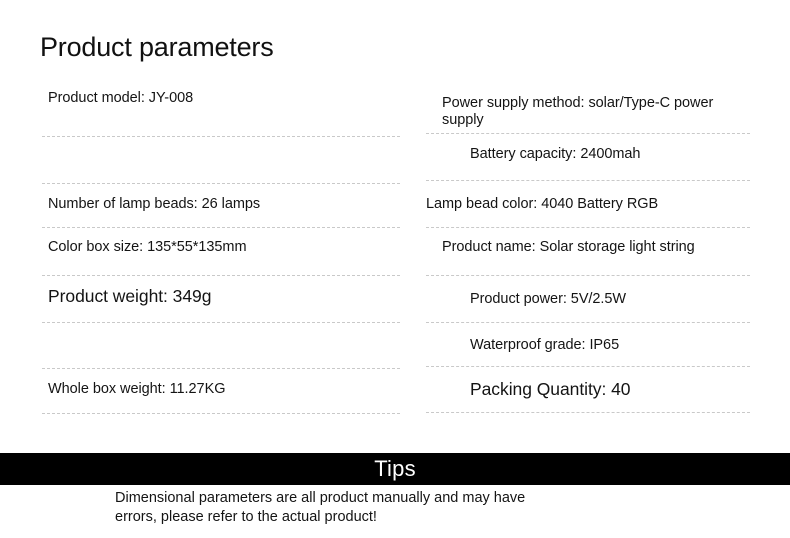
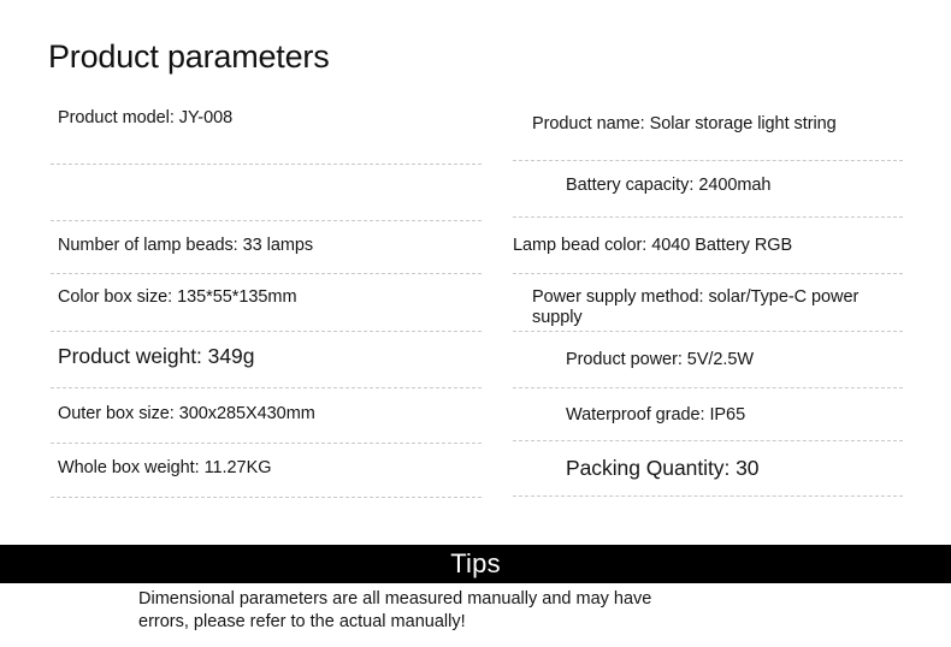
  Product parameters
  Product model: JY-008
- Number of lamp beads: 26 lamps
+ Number of lamp beads: 33 lamps
  Color box size: 135*55*135mm
  Product weight: 349g
+ Outer box size: 300x285X430mm
  Whole box weight: 11.27KG
- Power supply method: solar/Type-C power supply
+ Product name: Solar storage light string
  Battery capacity: 2400mah
  Lamp bead color: 4040 Battery RGB
- Product name: Solar storage light string
+ Power supply method: solar/Type-C power supply
  Product power: 5V/2.5W
  Waterproof grade: IP65
- Packing Quantity: 40
+ Packing Quantity: 30
  Tips
- Dimensional parameters are all product manually and may have
+ Dimensional parameters are all measured manually and may have
- errors, please refer to the actual product!
+ errors, please refer to the actual manually!
